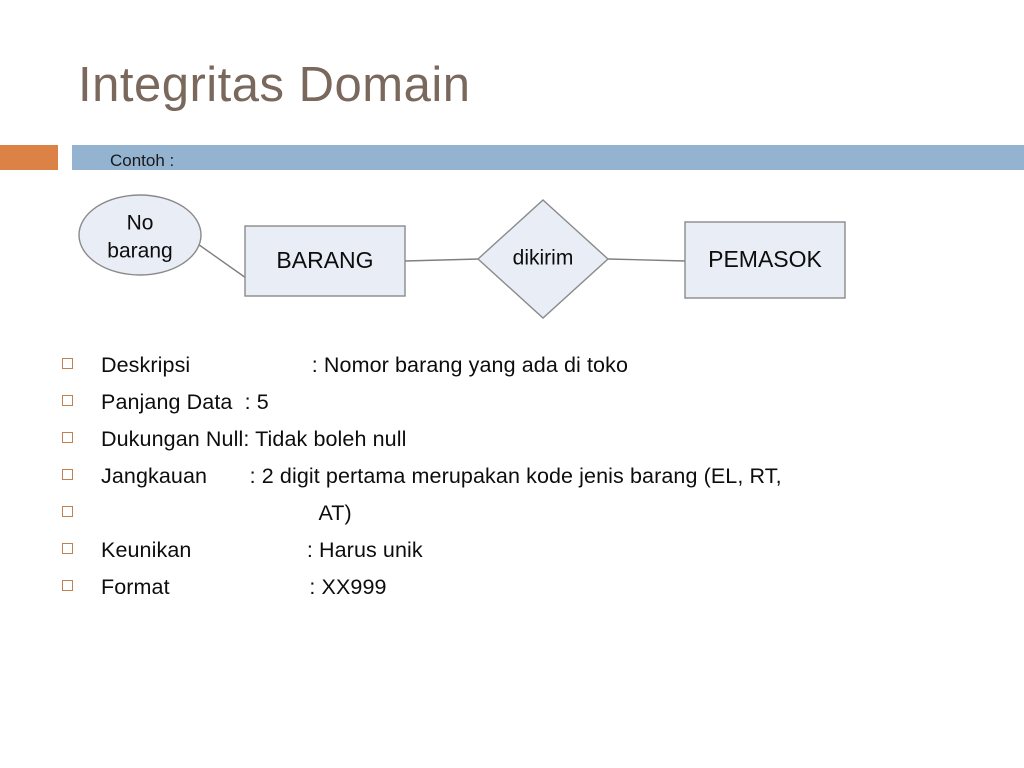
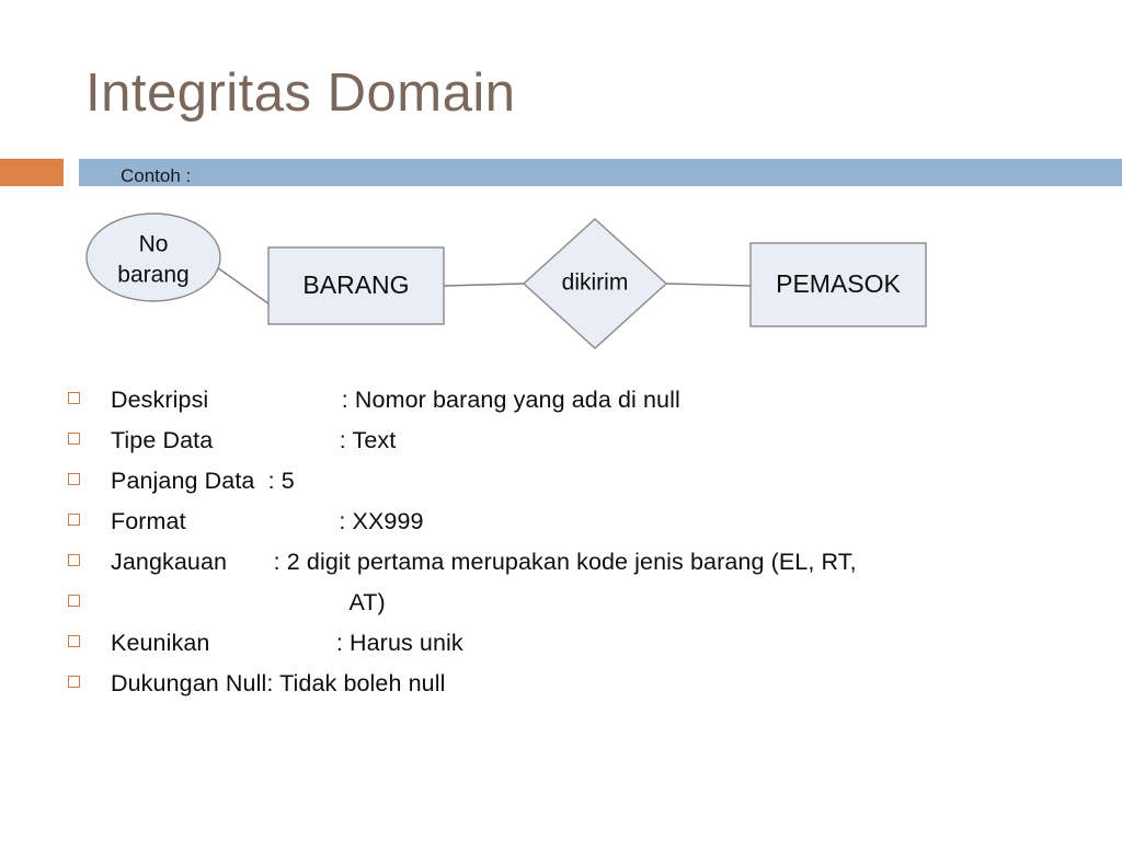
  Integritas Domain
  Contoh :
  No
  barang
  BARANG
  dikirim
  PEMASOK
- Deskripsi : Nomor barang yang ada di toko
+ Deskripsi : Nomor barang yang ada di null
+ Tipe Data : Text
  Panjang Data : 5
- Dukungan Null: Tidak boleh null
+ Format : XX999
  Jangkauan : 2 digit pertama merupakan kode jenis barang (EL, RT,
  AT)
  Keunikan : Harus unik
- Format : XX999
+ Dukungan Null: Tidak boleh null
